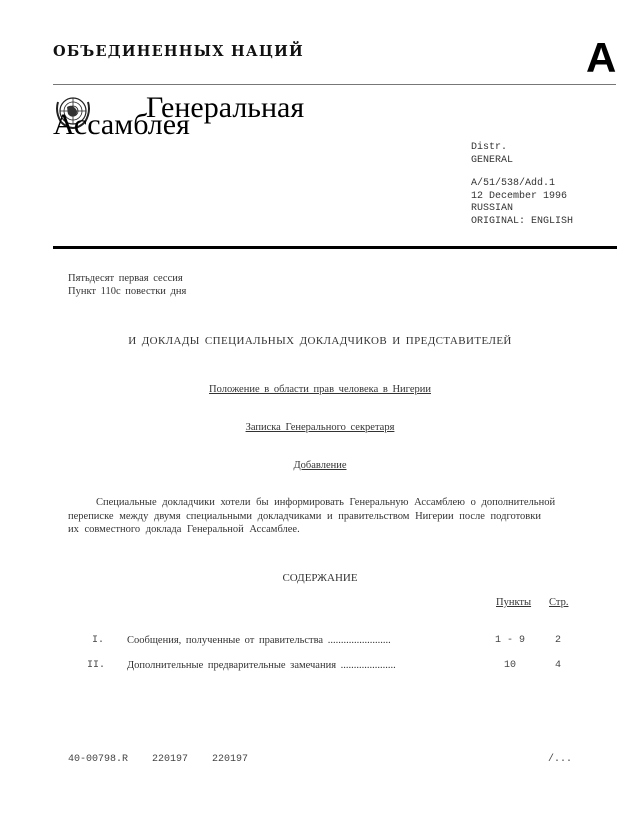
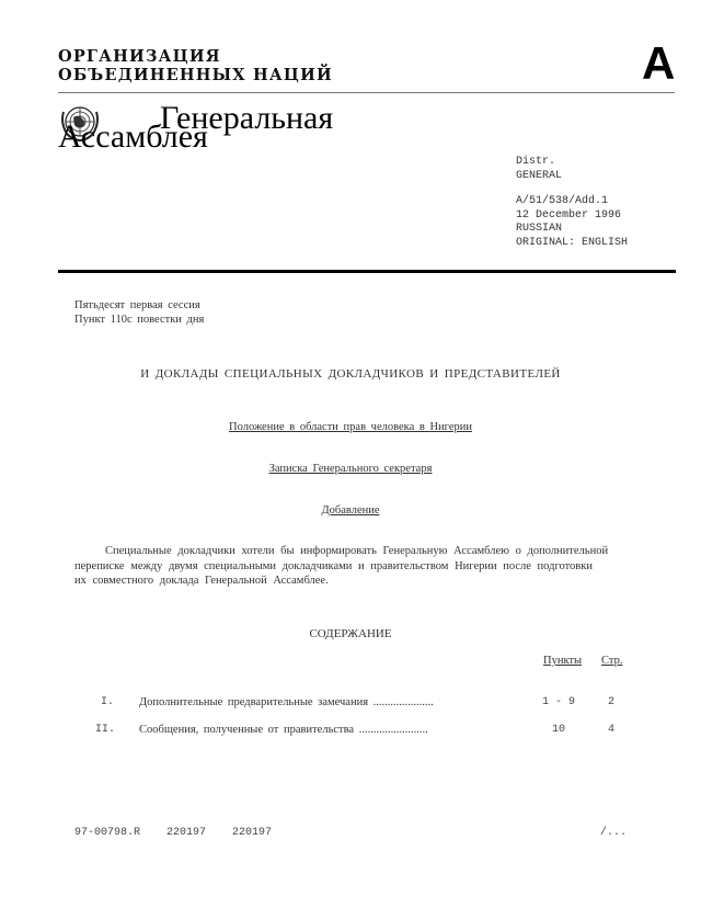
+ ОРГАНИЗАЦИЯ
  ОБЪЕДИНЕННЫХ НАЦИЙ
  A
  Генеральная
  Ассамблея
  Distr.
  GENERAL
  A/51/538/Add.1
  12 December 1996
  RUSSIAN
  ORIGINAL: ENGLISH
  Пятьдесят первая сессия
  Пункт 110c повестки дня
  И ДОКЛАДЫ СПЕЦИАЛЬНЫХ ДОКЛАДЧИКОВ И ПРЕДСТАВИТЕЛЕЙ
  Положение в области прав человека в Нигерии
  Записка Генерального секретаря
  Добавление
  Специальные докладчики хотели бы информировать Генеральную Ассамблею о дополнительной
  переписке между двумя специальными докладчиками и правительством Нигерии после подготовки
  их совместного доклада Генеральной Ассамблее.
  СОДЕРЖАНИЕ
  Пункты
  Стр.
  I.
- Сообщения, полученные от правительства ........................
+ Дополнительные предварительные замечания .....................
  1 - 9
  2
  II.
- Дополнительные предварительные замечания .....................
+ Сообщения, полученные от правительства ........................
  10
  4
- 40-00798.R
+ 97-00798.R
  220197
  220197
  /...
